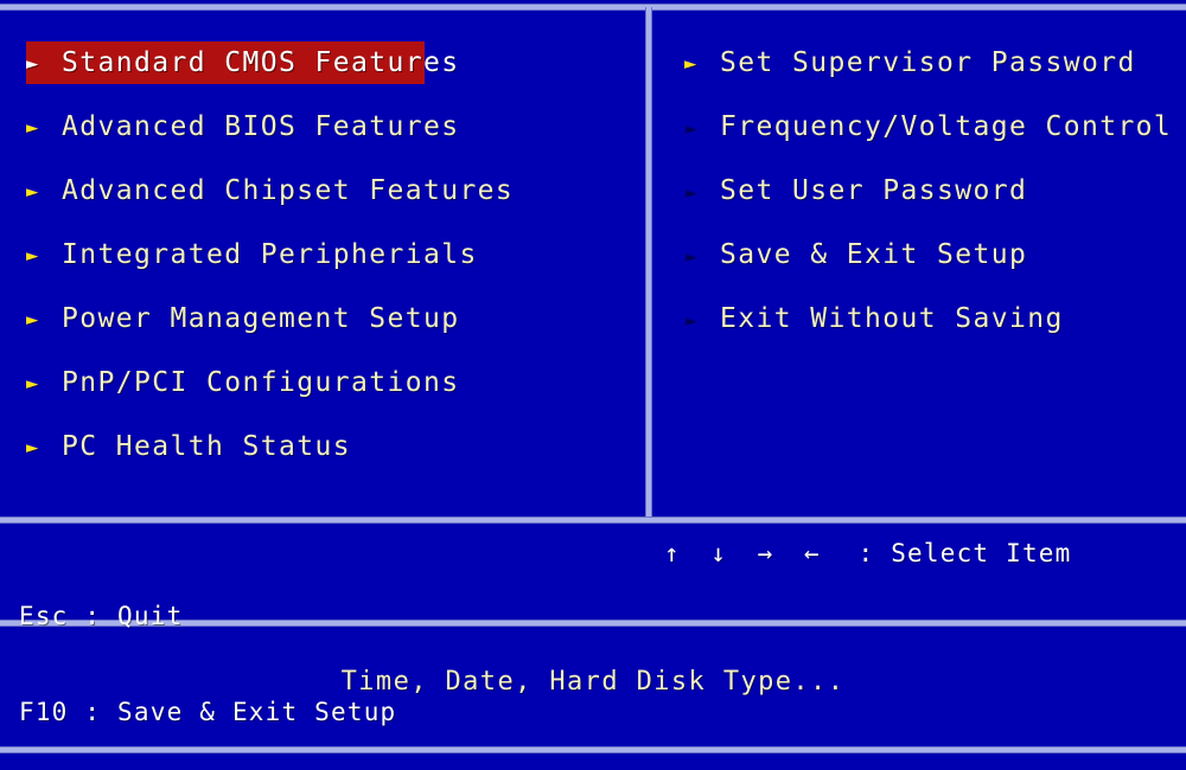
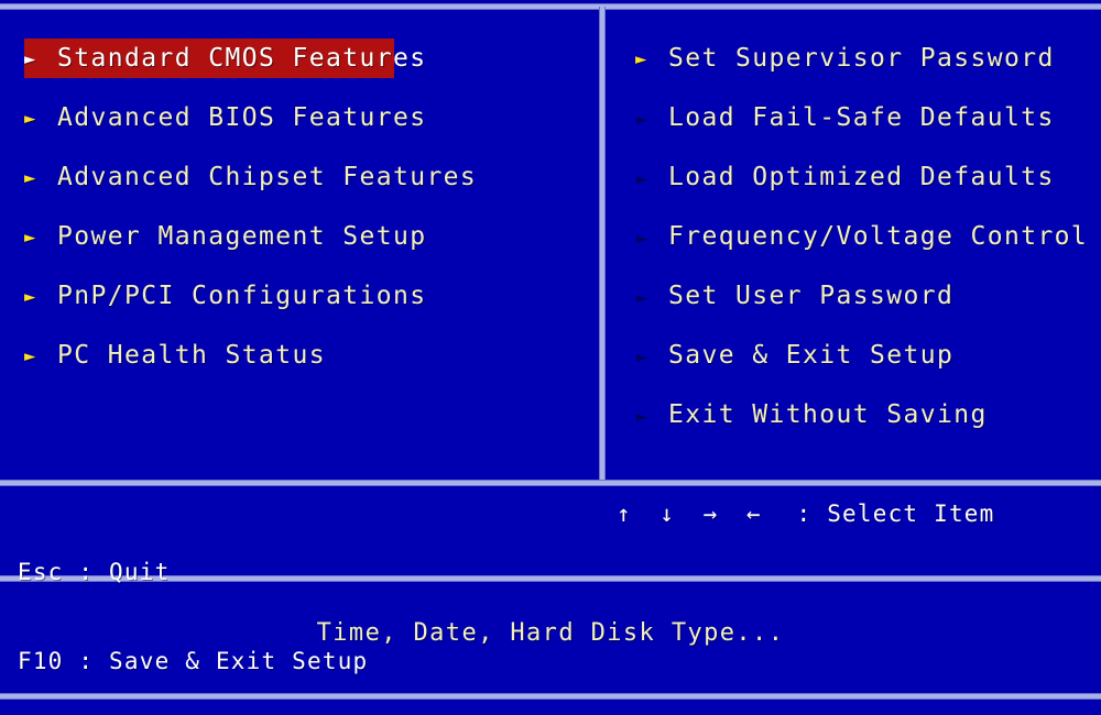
  ► Standard CMOS Features
  ► Advanced BIOS Features
  ► Advanced Chipset Features
- ► Integrated Peripherials
  ► Power Management Setup
  ► PnP/PCI Configurations
  ► PC Health Status
  ► Set Supervisor Password
+ ► Load Fail-Safe Defaults
+ ► Load Optimized Defaults
  ► Frequency/Voltage Control
  ► Set User Password
  ► Save & Exit Setup
  ► Exit Without Saving
  Esc : Quit
  F10 : Save & Exit Setup
  ↑ ↓ → ← : Select Item
  Time, Date, Hard Disk Type...
